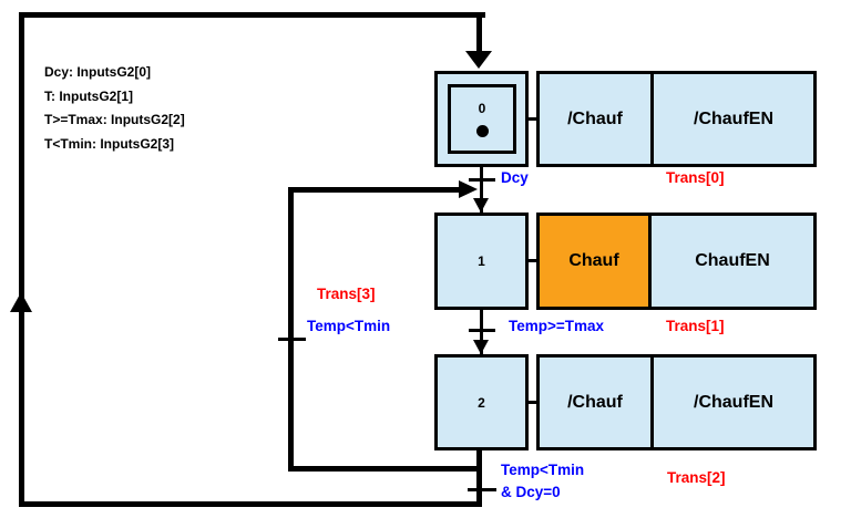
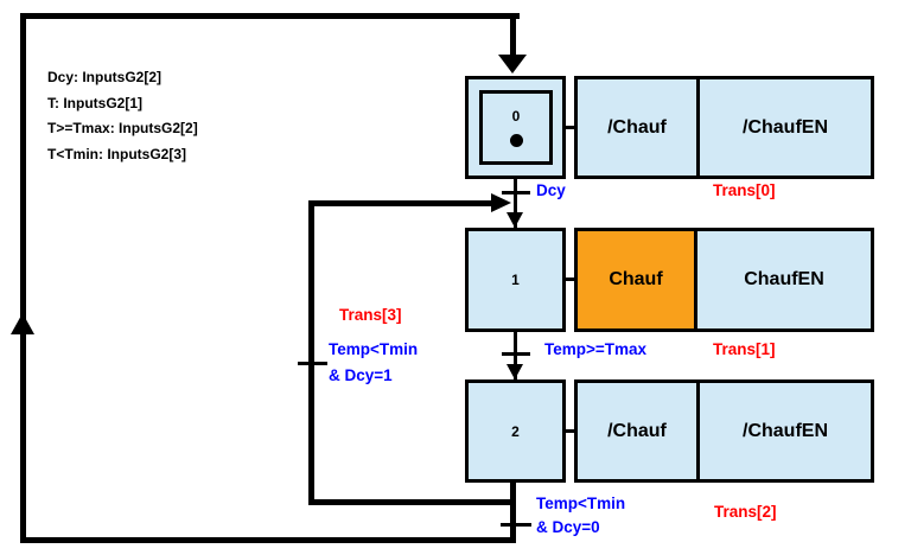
  0
  /ChaufEN
  /Chauf
  1
  ChaufEN
  Chauf
  2
  /ChaufEN
  /Chauf
- Dcy: InputsG2[0]
+ Dcy: InputsG2[2]
  T: InputsG2[1]
  T>=Tmax: InputsG2[2]
  T<Tmin: InputsG2[3]
  Dcy
  Temp>=Tmax
  Temp<Tmin
  & Dcy=0
  Temp<Tmin
+ & Dcy=1
  Trans[0]
  Trans[1]
  Trans[2]
  Trans[3]
